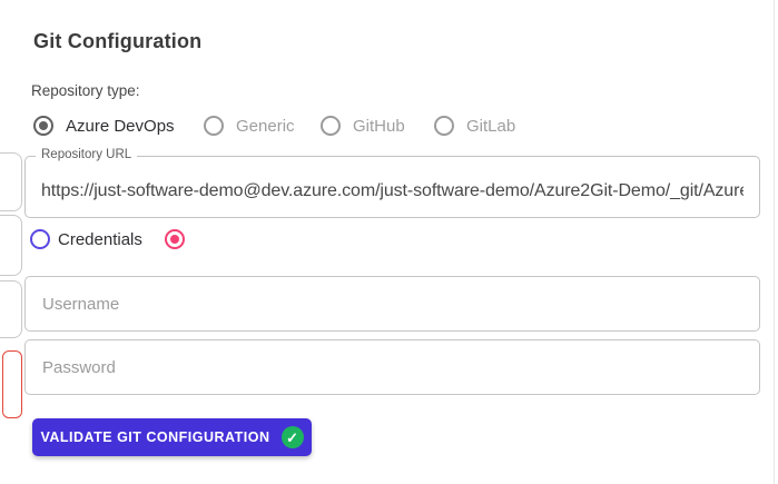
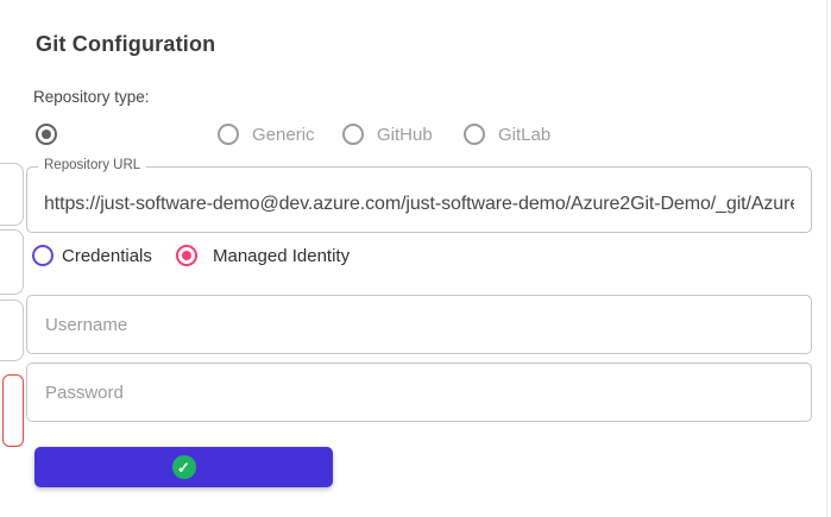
  Git Configuration
  Repository type:
- Azure DevOps
  Generic
  GitHub
  GitLab
  Repository URL
  https://just-software-demo@dev.azure.com/just-software-demo/Azure2Git-Demo/_git/Azur
  Credentials
+ Managed Identity
  Username
  Password
- VALIDATE GIT CONFIGURATION
  ✓
